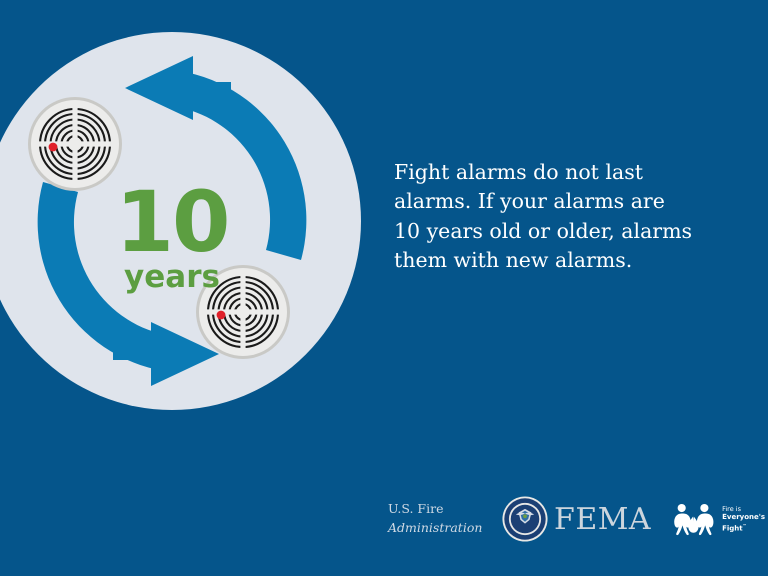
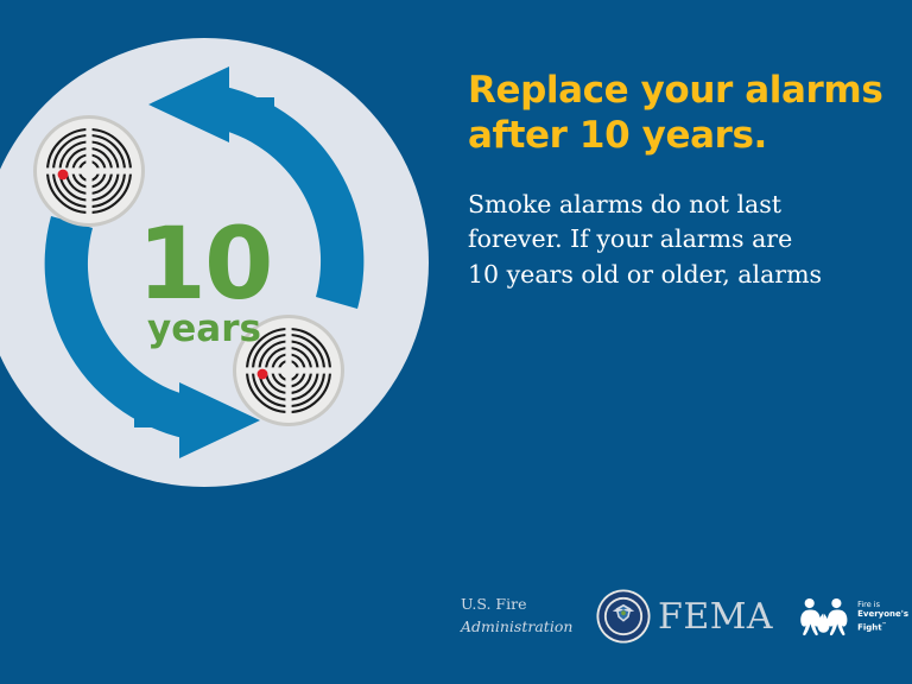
  10
  years
+ Replace your alarms
+ after 10 years.
- Fight alarms do not last
+ Smoke alarms do not last
- alarms. If your alarms are
+ forever. If your alarms are
  10 years old or older, alarms
- them with new alarms.
  U.S. Fire
  Administration
  FEMA
  Everyone's
  Fight
